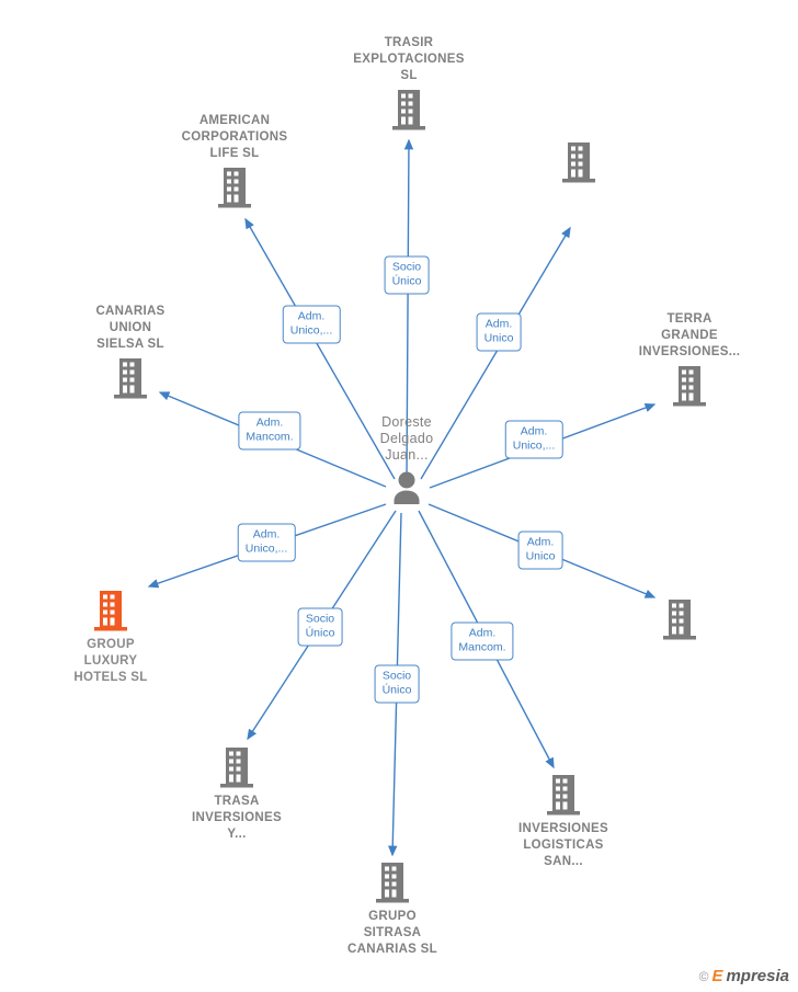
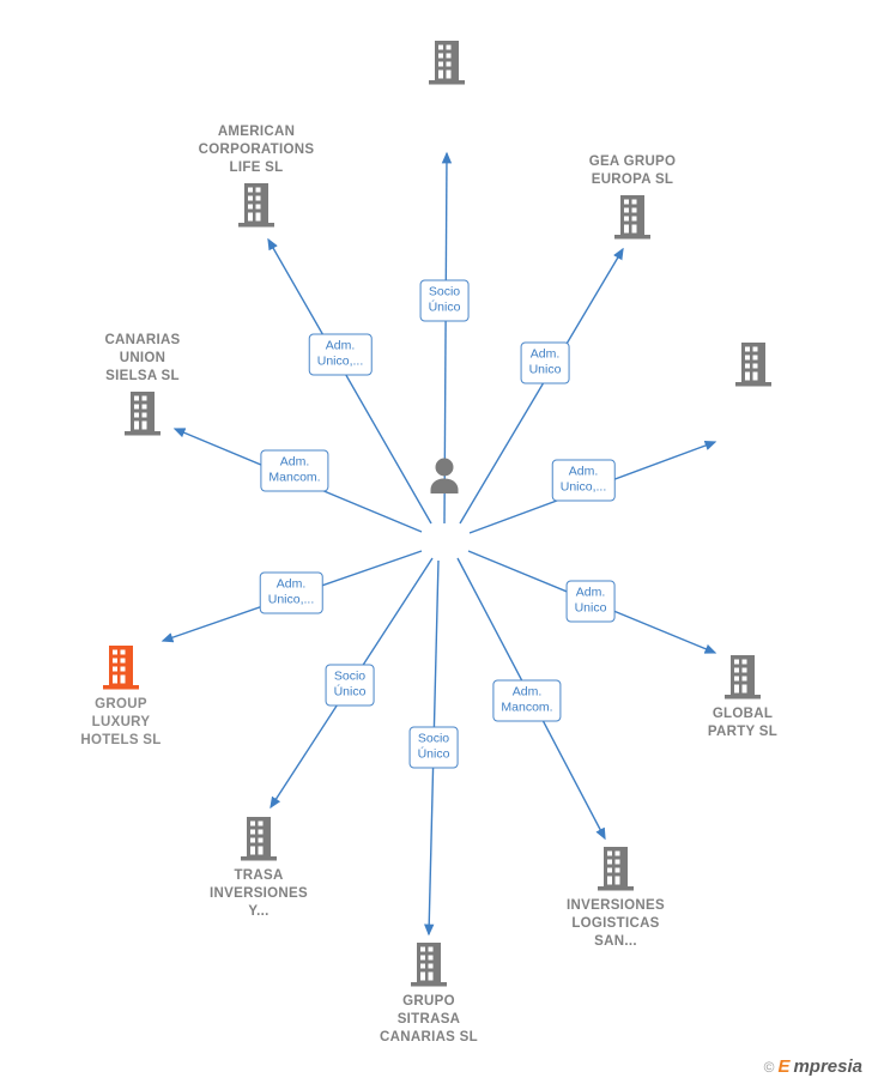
- TRASIR
- EXPLOTACIONES
- SL
  AMERICAN
  CORPORATIONS
  LIFE SL
+ GEA GRUPO
+ EUROPA SL
  CANARIAS
  UNION
  SIELSA SL
- TERRA
- GRANDE
- INVERSIONES...
  GROUP
  LUXURY
  HOTELS SL
+ GLOBAL
+ PARTY SL
  TRASA
  INVERSIONES
  Y...
  INVERSIONES
  LOGISTICAS
  SAN...
  GRUPO
  SITRASA
  CANARIAS SL
- Doreste
- Delgado
- Juan...
  Socio
  Único
  Adm.
  Unico,...
  Adm.
  Unico
  Adm.
  Mancom.
  Adm.
  Unico,...
  Adm.
  Unico,...
  Adm.
  Unico
  Socio
  Único
  Adm.
  Mancom.
  Socio
  Único
  ©
  E
  mpresia
